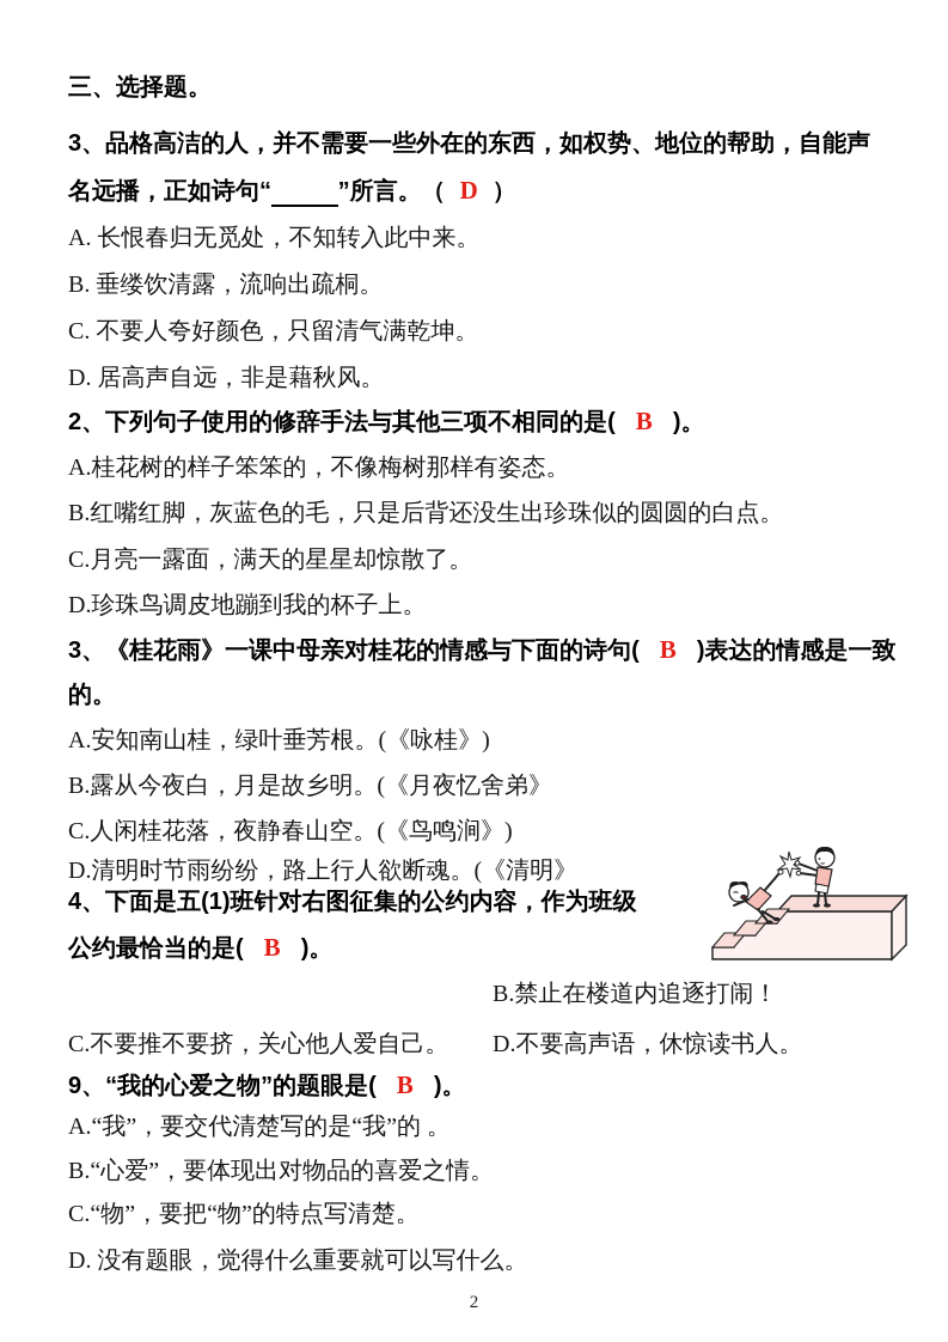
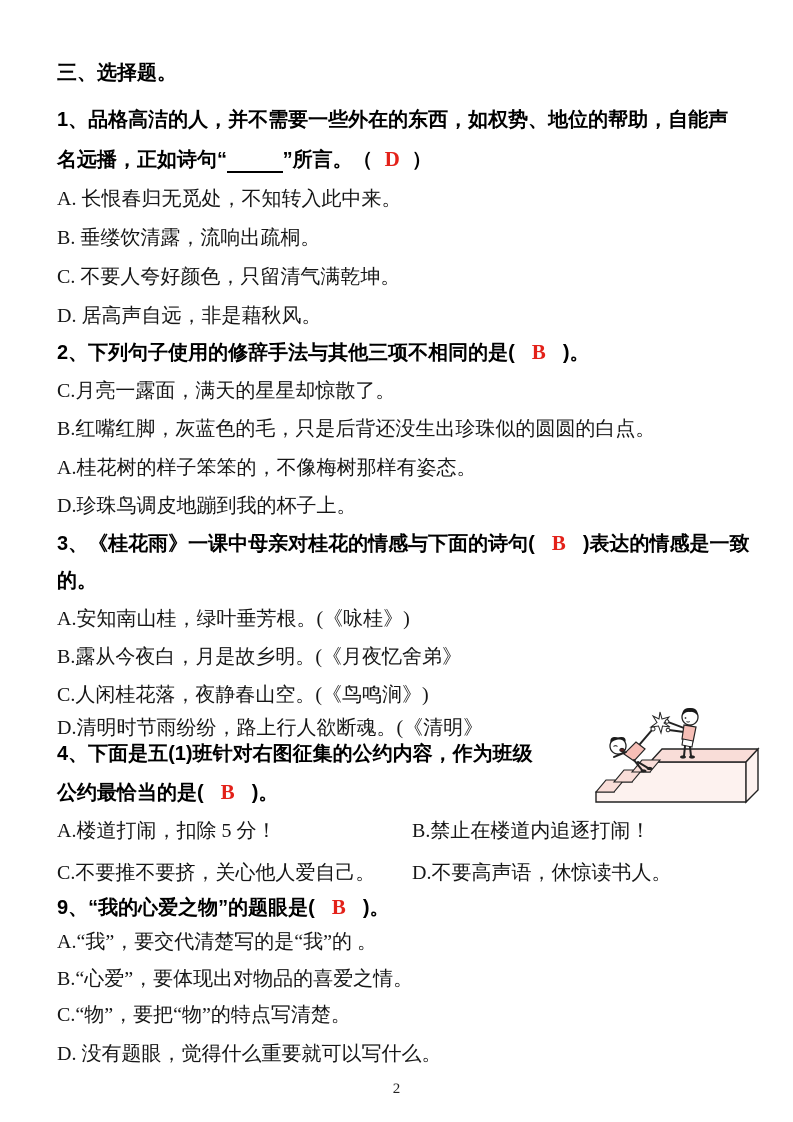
  三、选择题。
- 3、品格高洁的人，并不需要一些外在的东西，如权势、地位的帮助，自能声
+ 1、品格高洁的人，并不需要一些外在的东西，如权势、地位的帮助，自能声
  名远播，正如诗句“_____”所言。（ D ）
  A. 长恨春归无觅处，不知转入此中来。
  B. 垂缕饮清露，流响出疏桐。
  C. 不要人夸好颜色，只留清气满乾坤。
  D. 居高声自远，非是藉秋风。
  2、下列句子使用的修辞手法与其他三项不相同的是( B )。
- A.桂花树的样子笨笨的，不像梅树那样有姿态。
+ C.月亮一露面，满天的星星却惊散了。
  B.红嘴红脚，灰蓝色的毛，只是后背还没生出珍珠似的圆圆的白点。
- C.月亮一露面，满天的星星却惊散了。
+ A.桂花树的样子笨笨的，不像梅树那样有姿态。
  D.珍珠鸟调皮地蹦到我的杯子上。
  3、《桂花雨》一课中母亲对桂花的情感与下面的诗句( B )表达的情感是一致
  的。
  A.安知南山桂，绿叶垂芳根。(《咏桂》)
  B.露从今夜白，月是故乡明。(《月夜忆舍弟》
  C.人闲桂花落，夜静春山空。(《鸟鸣涧》)
  D.清明时节雨纷纷，路上行人欲断魂。(《清明》
  4、下面是五(1)班针对右图征集的公约内容，作为班级
  公约最恰当的是( B )。
+ A.楼道打闹，扣除 5 分！
  B.禁止在楼道内追逐打闹！
  C.不要推不要挤，关心他人爱自己。
  D.不要高声语，休惊读书人。
  9、“我的心爱之物”的题眼是( B )。
  A.“我”，要交代清楚写的是“我”的 。
  B.“心爱”，要体现出对物品的喜爱之情。
  C.“物”，要把“物”的特点写清楚。
  D. 没有题眼，觉得什么重要就可以写什么。
  2
